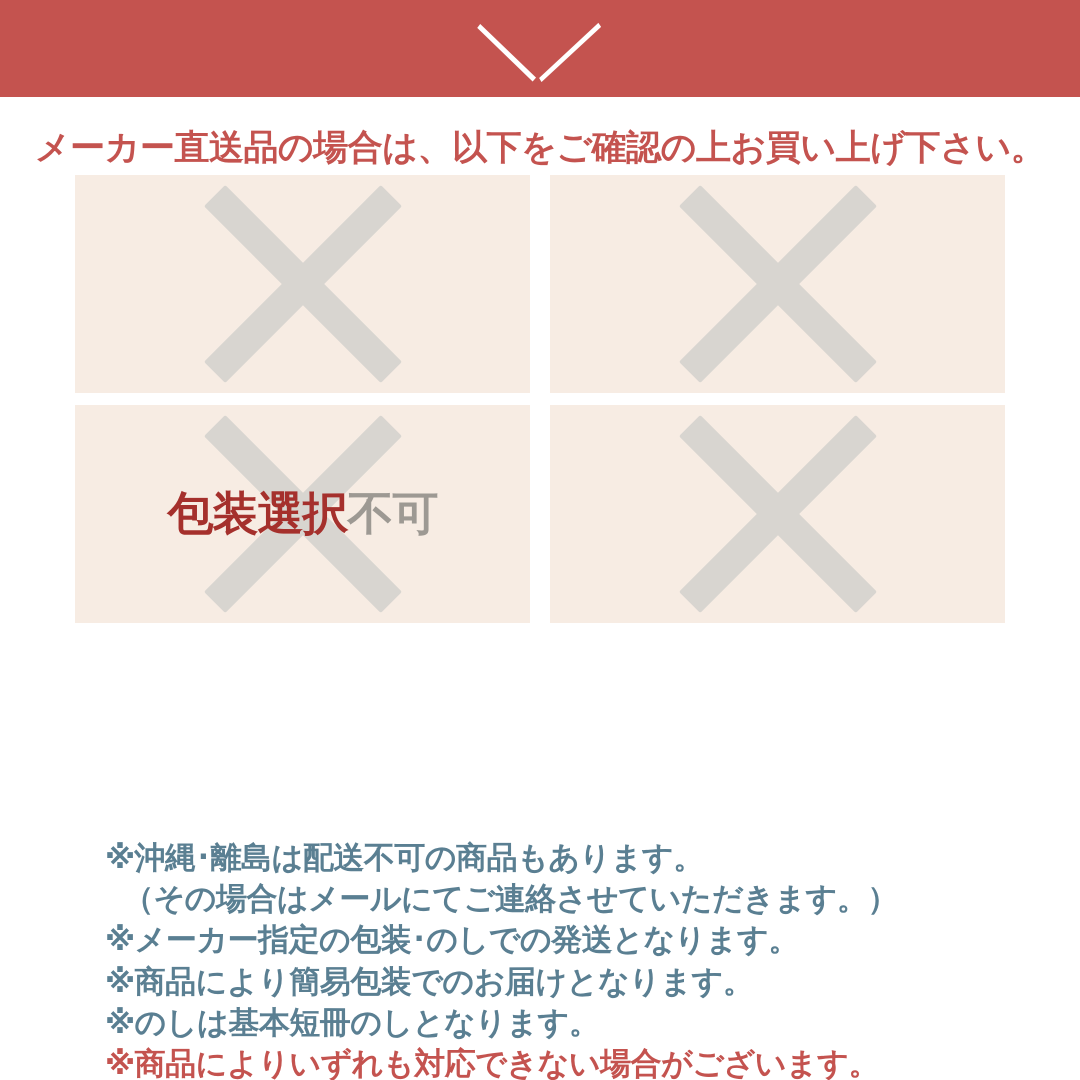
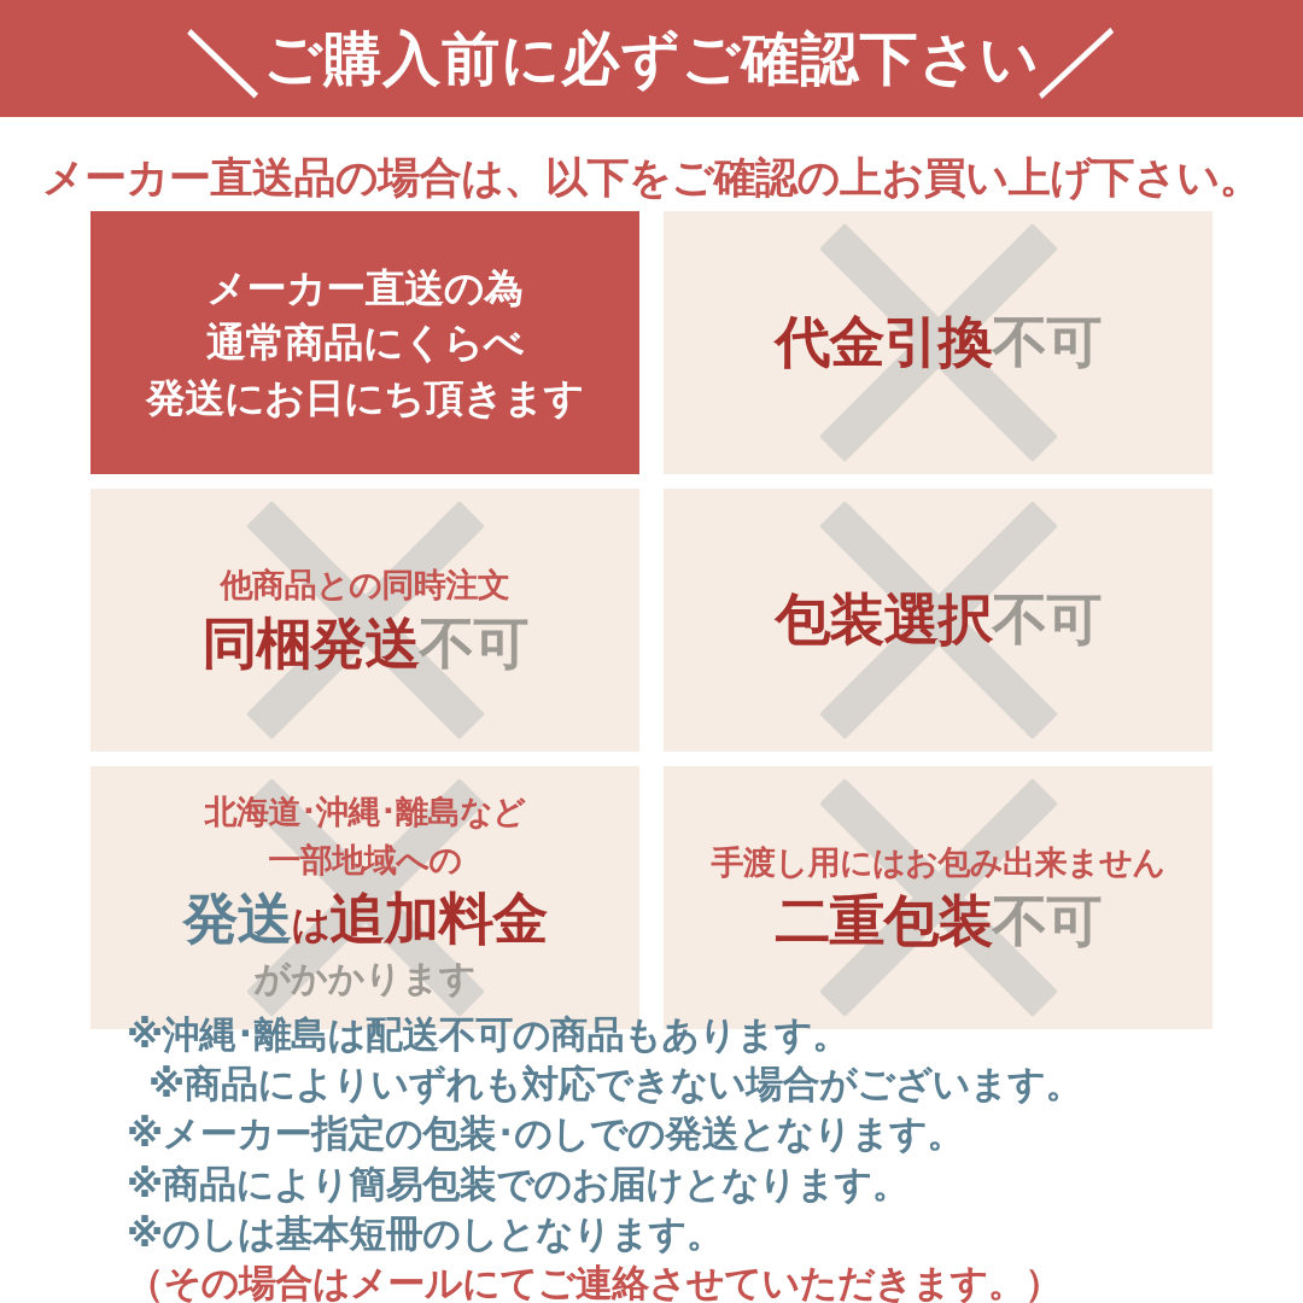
+ ご購入前に必ずご確認下さい
  メーカー直送品の場合は、以下をご確認の上お買い上げ下さい。
+ メーカー直送の為
+ 通常商品にくらべ
+ 発送にお日にち頂きます
+ 代金引換不可
+ 他商品との同時注文
+ 同梱発送不可
  包装選択不可
+ 北海道･沖縄･離島など
+ 一部地域への
+ 発送は追加料金
+ がかかります
+ 手渡し用にはお包み出来ません
+ 二重包装不可
  ※沖縄･離島は配送不可の商品もあります。
- （その場合はメールにてご連絡させていただきます。）
+ ※商品によりいずれも対応できない場合がございます。
  ※メーカー指定の包装･のしでの発送となります。
  ※商品により簡易包装でのお届けとなります。
  ※のしは基本短冊のしとなります。
- ※商品によりいずれも対応できない場合がございます。
+ （その場合はメールにてご連絡させていただきます。）
